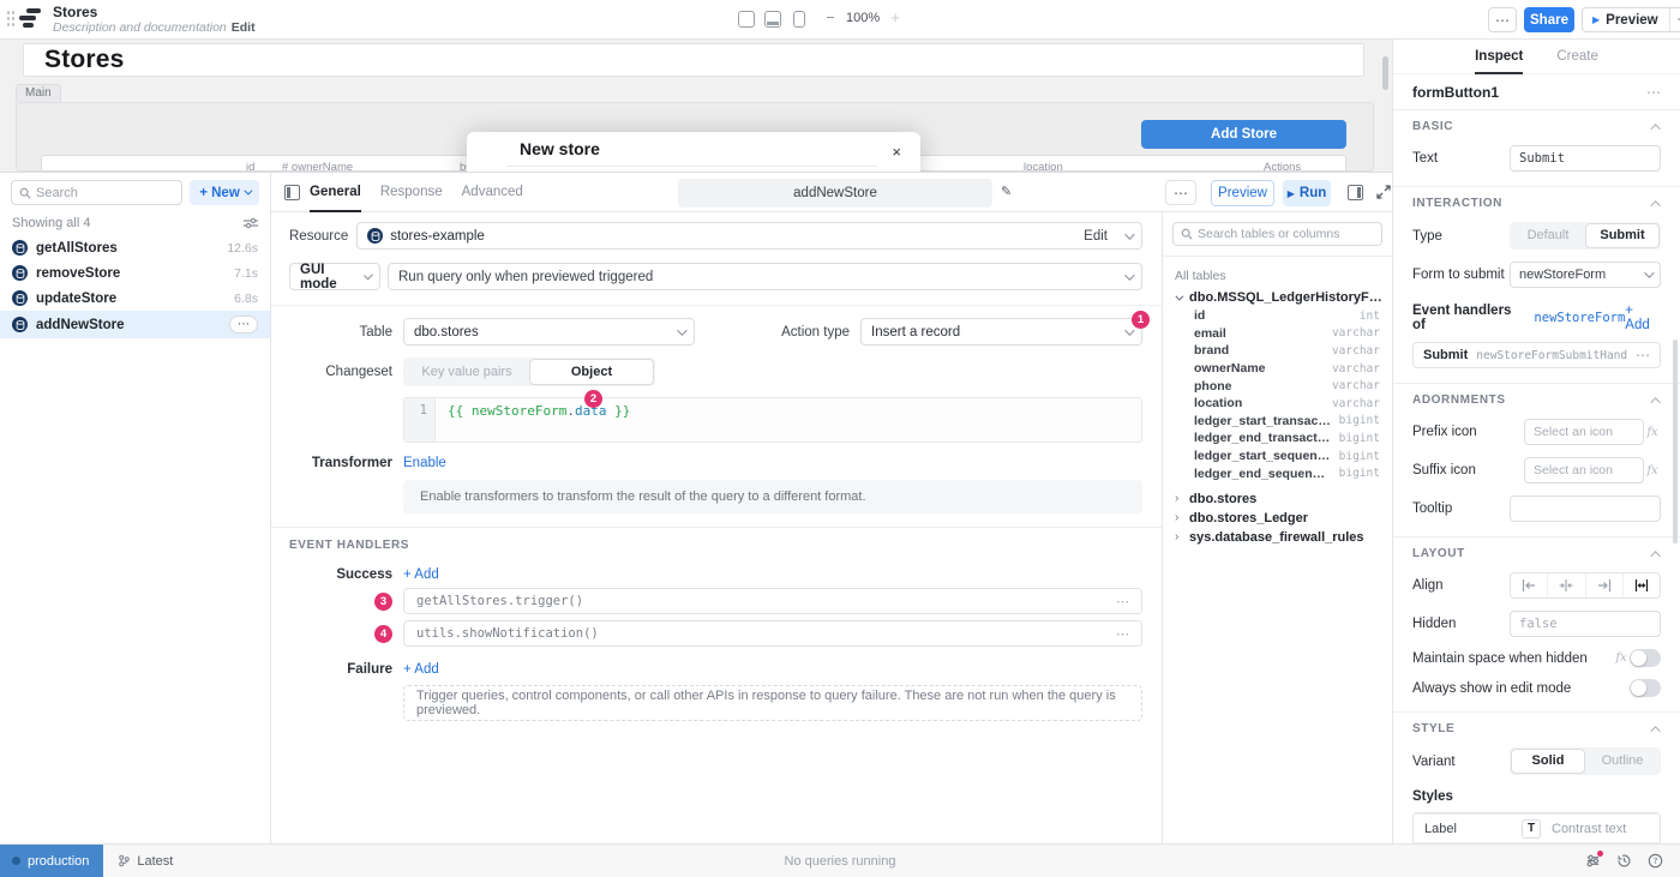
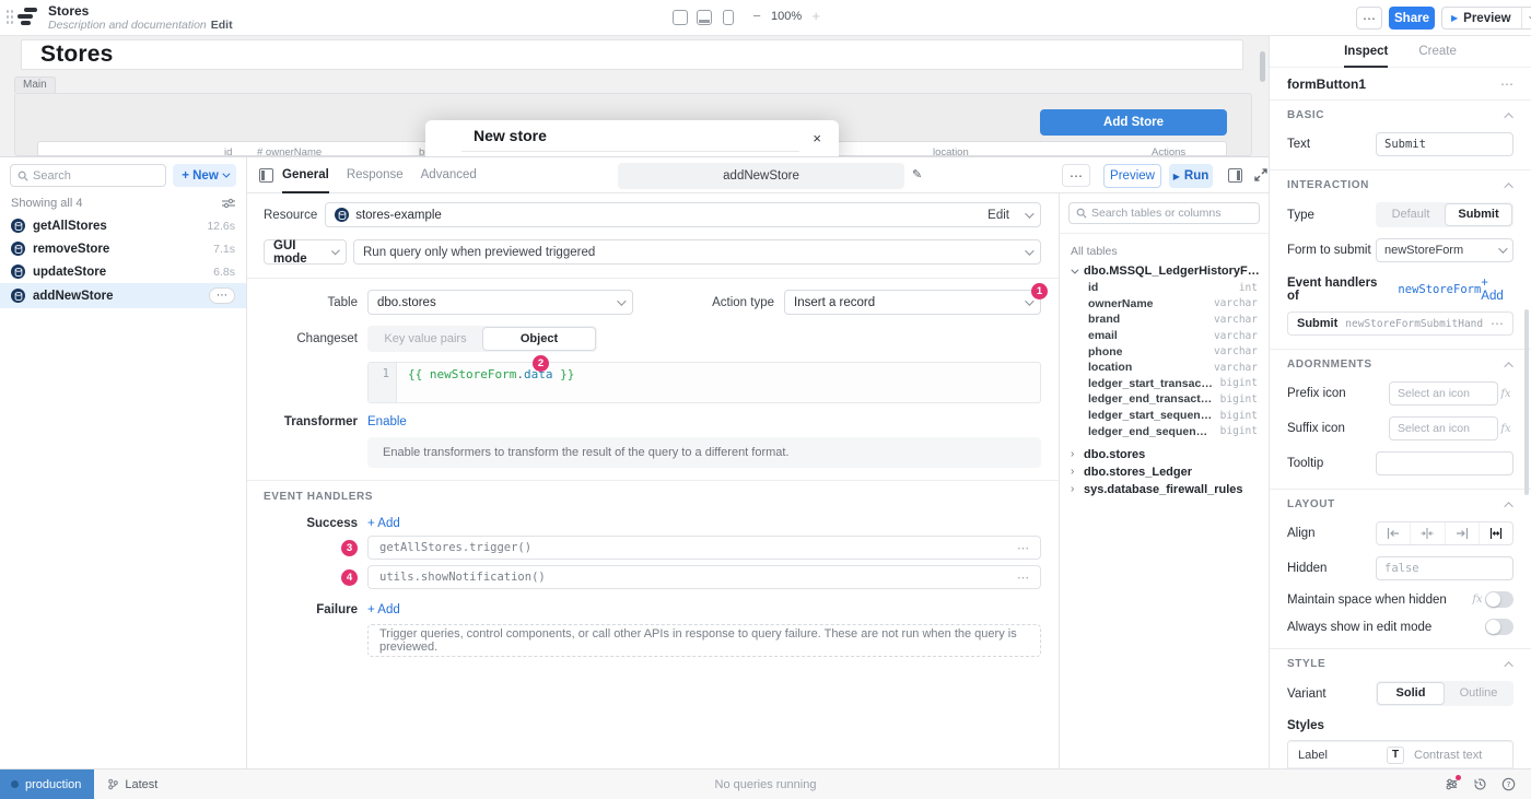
  Stores
  Description and documentation Edit
  −
  100%
  +
  ⋯
  Share
  ▶
  Preview
  Stores
  Main
  Add Store
  id
  # ownerName
  location
  Actions
  New store
  ×
  Search
  + New
  Showing all 4
  getAllStores
  12.6s
  removeStore
  7.1s
  updateStore
  6.8s
  addNewStore
  ⋯
  General
  Response
  Advanced
  addNewStore
  ✎
  ⋯
  Preview
  ▶
  Run
  Resource
  stores-example
  Edit
  GUI mode
  Run query only when previewed triggered
  Table
  dbo.stores
  Action type
  Insert a record
  1
  Changeset
  Key value pairs
  Object
  1
  {{ newStoreForm.data }}
  2
  Transformer
  Enable
  Enable transformers to transform the result of the query to a different format.
  EVENT HANDLERS
  Success
  + Add
  3
  getAllStores.trigger()
  ⋯
  4
  utils.showNotification()
  ⋯
  Failure
  + Add
  Trigger queries, control components, or call other APIs in response to query failure. These are not run when the query is previewed.
  Search tables or columns
  All tables
  dbo.MSSQL_LedgerHistoryFor
  id
  int
- email
+ ownerName
  varchar
  brand
  varchar
- ownerName
+ email
  varchar
  phone
  varchar
  location
  varchar
  ledger_start_transactio
  bigint
  ledger_end_transactio
  bigint
  ledger_start_sequence
  bigint
  ledger_end_sequence_
  bigint
  ›
  dbo.stores
  ›
  dbo.stores_Ledger
  ›
  sys.database_firewall_rules
  Inspect
  Create
  formButton1
  ⋯
  BASIC
  Text
  Submit
  INTERACTION
  Type
  Default
  Submit
  Form to submit
  newStoreForm
  Event handlers of
  newStoreForm
  + Add
  Submit
  newStoreFormSubmitHand
  ⋯
  ADORNMENTS
  Prefix icon
  Select an icon
  fx
  Suffix icon
  Select an icon
  fx
  Tooltip
  LAYOUT
  Align
  Hidden
  false
  Maintain space when hidden
  fx
  Always show in edit mode
  STYLE
  Variant
  Solid
  Outline
  Styles
  Label
  T
  Contrast text
  production
  Latest
  No queries running
  ?
